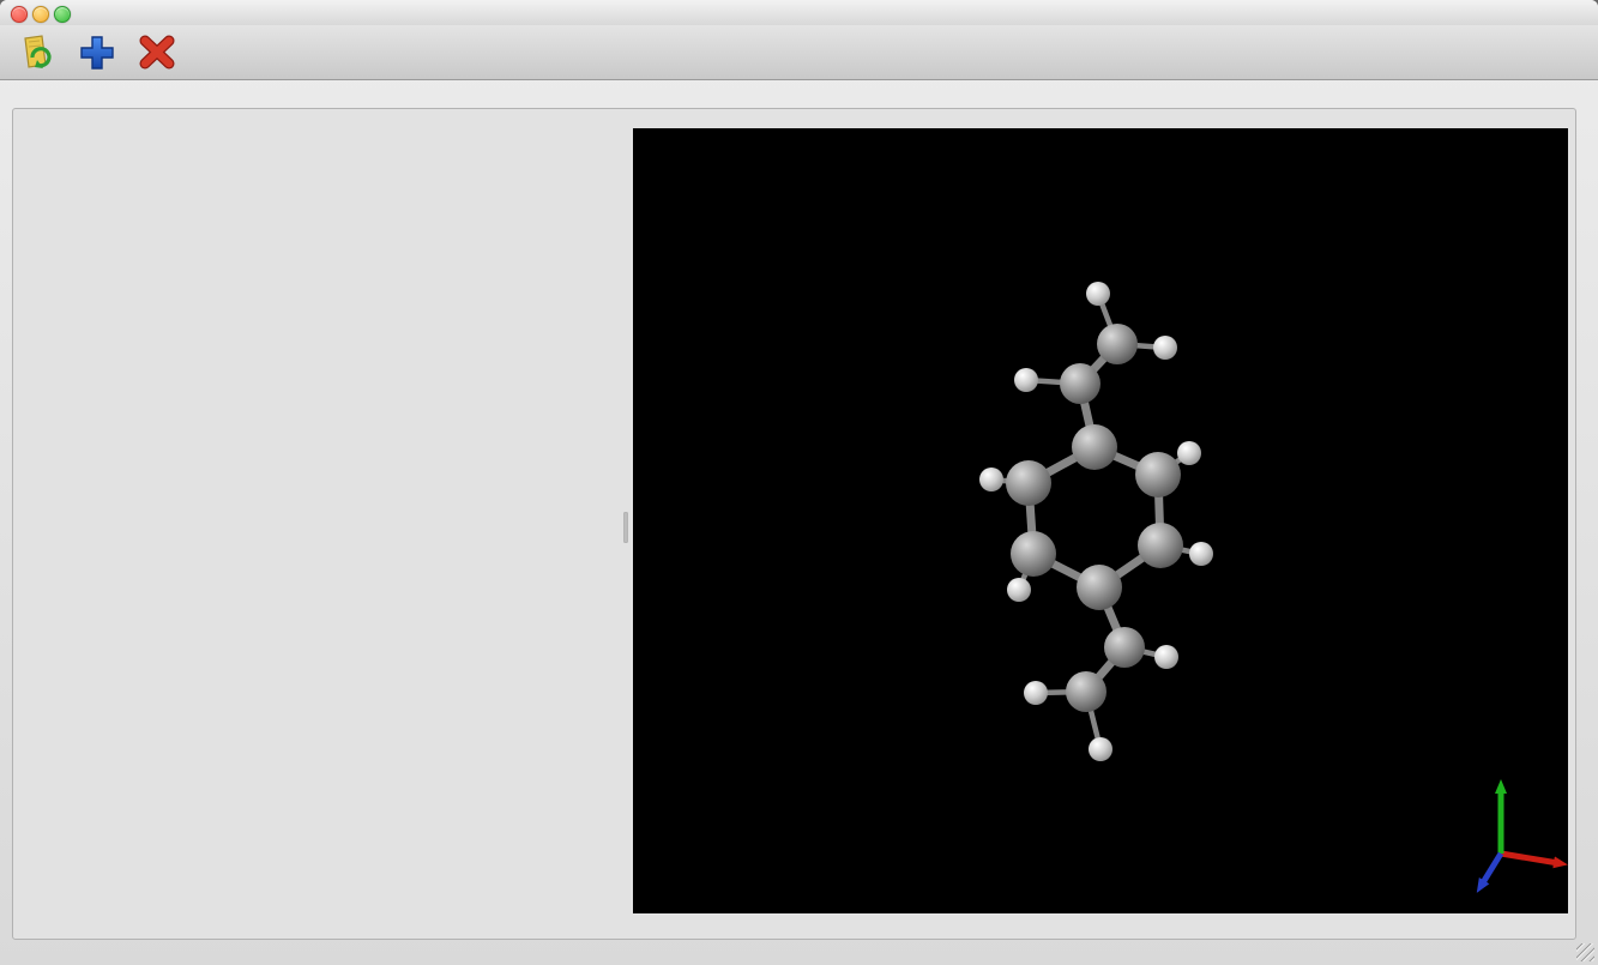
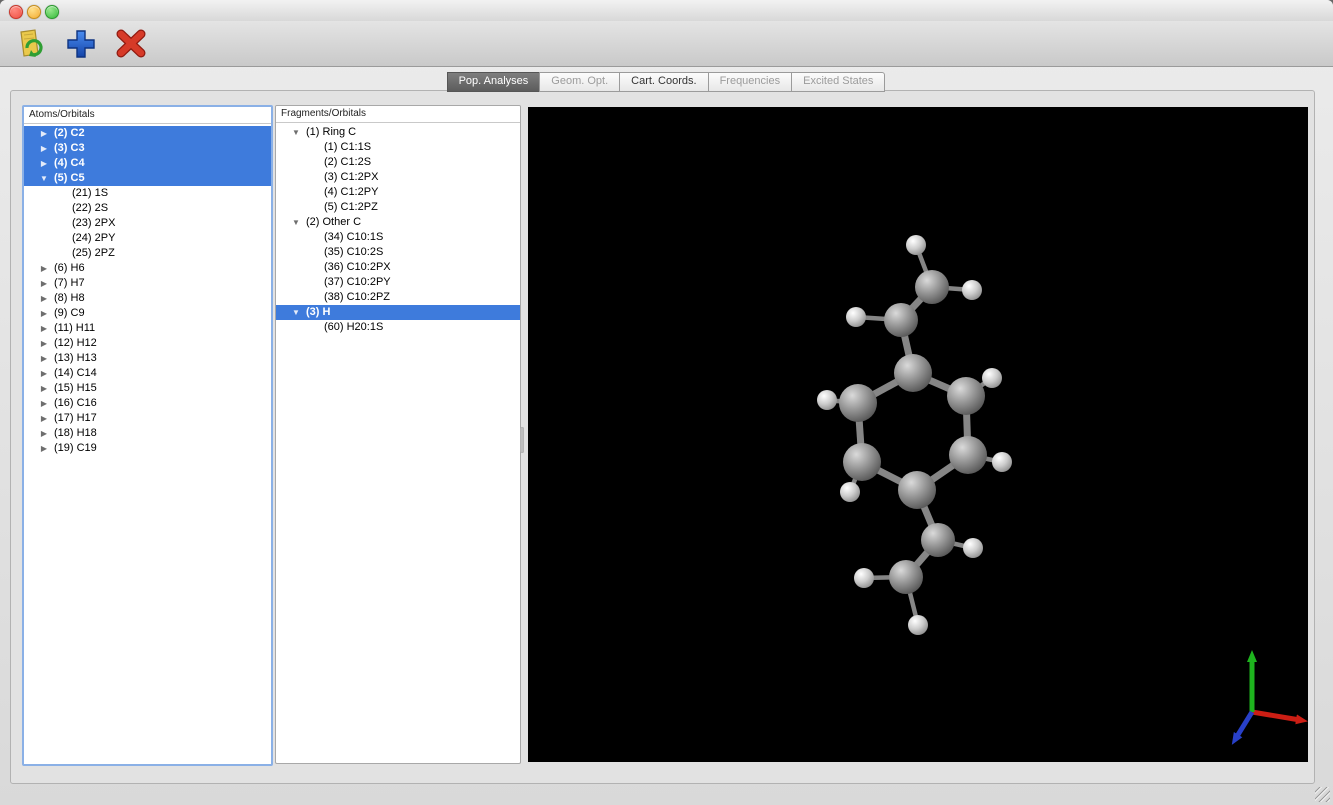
+ Pop. Analyses
+ Geom. Opt.
+ Cart. Coords.
+ Frequencies
+ Excited States
+ Atoms/Orbitals
+ ▶ (2) C2
+ ▶ (3) C3
+ ▶ (4) C4
+ ▼ (5) C5
+ (21) 1S
+ (22) 2S
+ (23) 2PX
+ (24) 2PY
+ (25) 2PZ
+ ▶ (6) H6
+ ▶ (7) H7
+ ▶ (8) H8
+ ▶ (9) C9
+ ▶ (11) H11
+ ▶ (12) H12
+ ▶ (13) H13
+ ▶ (14) C14
+ ▶ (15) H15
+ ▶ (16) C16
+ ▶ (17) H17
+ ▶ (18) H18
+ ▶ (19) C19
+ Fragments/Orbitals
+ ▼ (1) Ring C
+ (1) C1:1S
+ (2) C1:2S
+ (3) C1:2PX
+ (4) C1:2PY
+ (5) C1:2PZ
+ ▼ (2) Other C
+ (34) C10:1S
+ (35) C10:2S
+ (36) C10:2PX
+ (37) C10:2PY
+ (38) C10:2PZ
+ ▼ (3) H
+ (60) H20:1S
